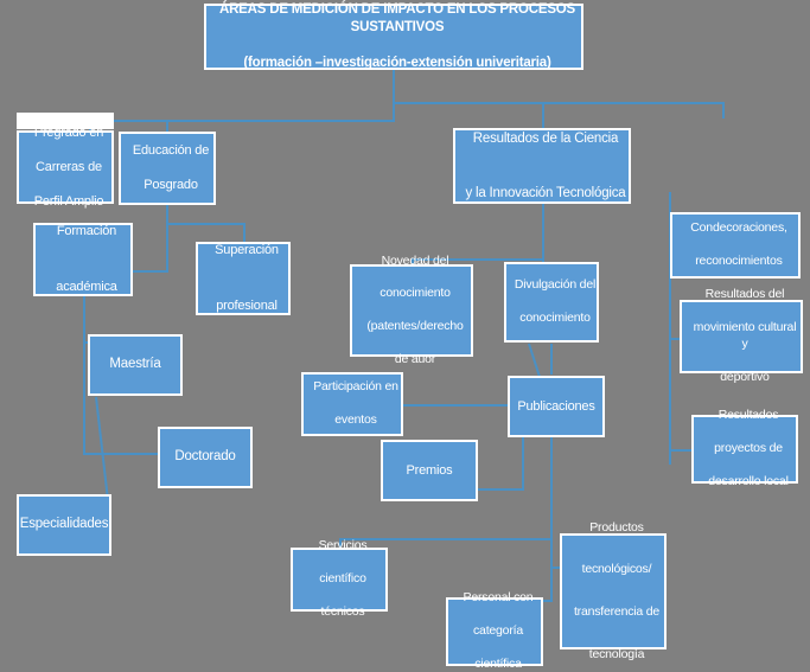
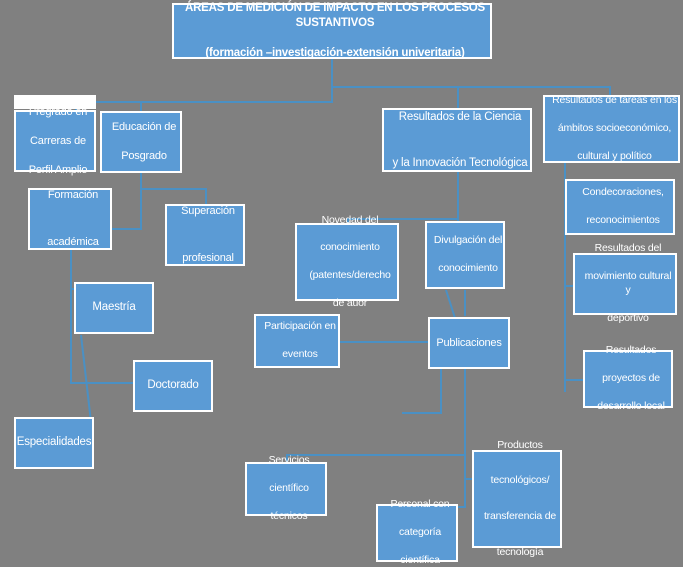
  ÁREAS DE MEDICIÓN DE IMPACTO EN LOS PROCESOS SUSTANTIVOS
  (formación –investigación-extensión univeritaria)
  Formación de
  Pregrado en
  Carreras de
  Perfil Amplio
  Educación de
  Posgrado
  Formación
  académica
  Superación
  profesional
  Maestría
  Doctorado
  Especialidades
  Resultados de la Ciencia
  y la Innovación Tecnológica
  Novedad del
  conocimiento
  (patentes/derecho
  de auor
  Divulgación del
  conocimiento
  Participación en
  eventos
  Publicaciones
- Premios
  Servicios
  científico
  técnicos
  Personal con
  categoría
  científica
  Productos
  tecnológicos/
  transferencia de
  tecnología
+ Resultados de tareas en los
+ ámbitos socioeconómico,
+ cultural y político
  Condecoraciones,
  reconocimientos
  Resultados del
  movimiento cultural y
  deportivo
  Resultados
  proyectos de
  desarrollo local
